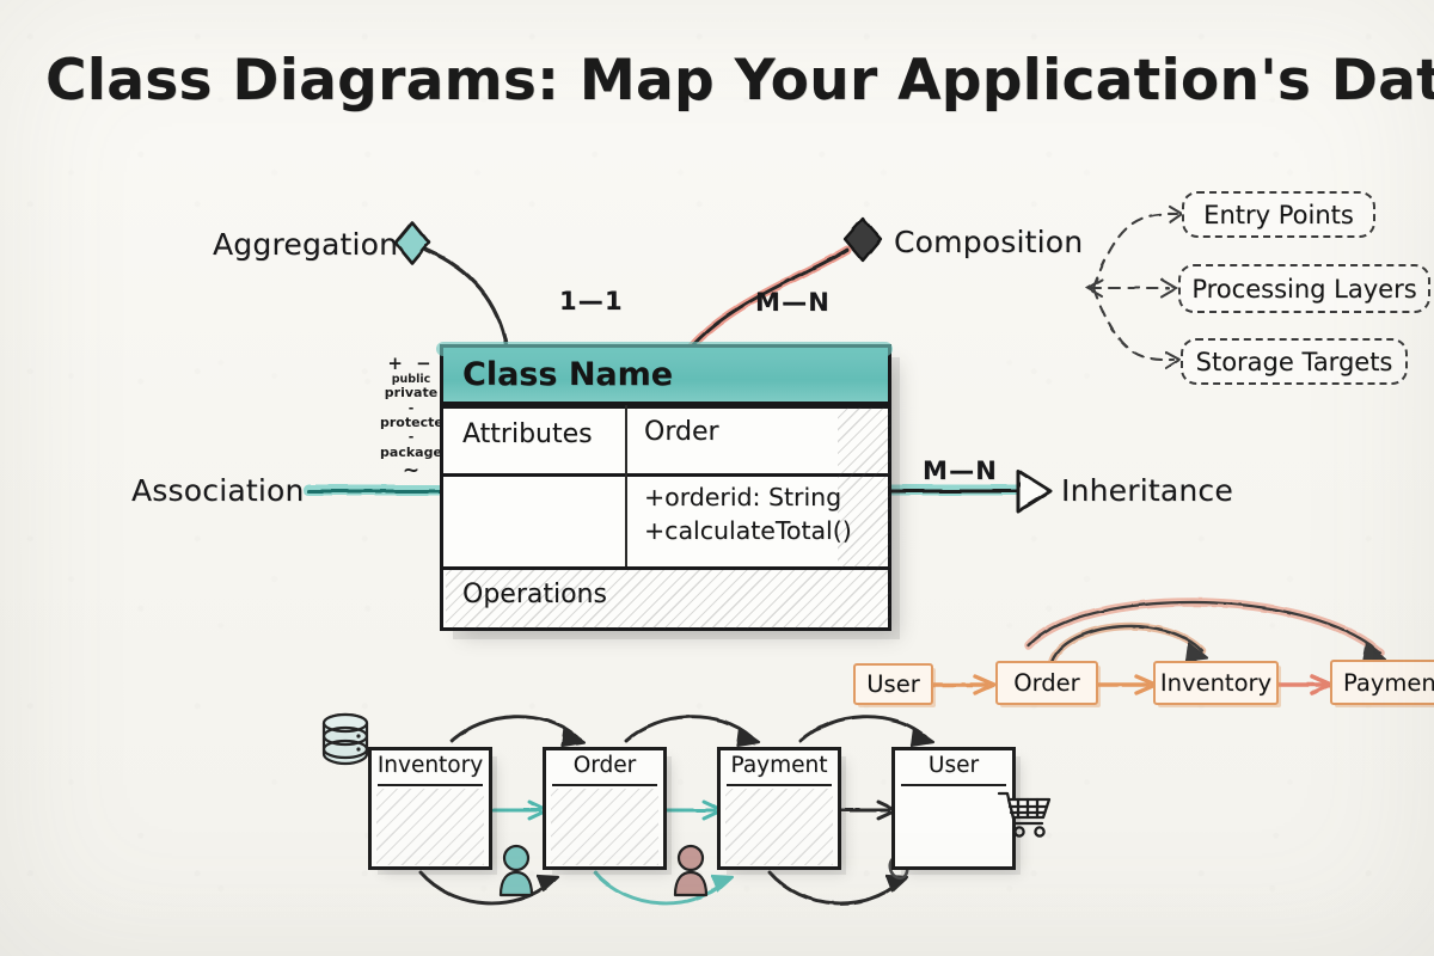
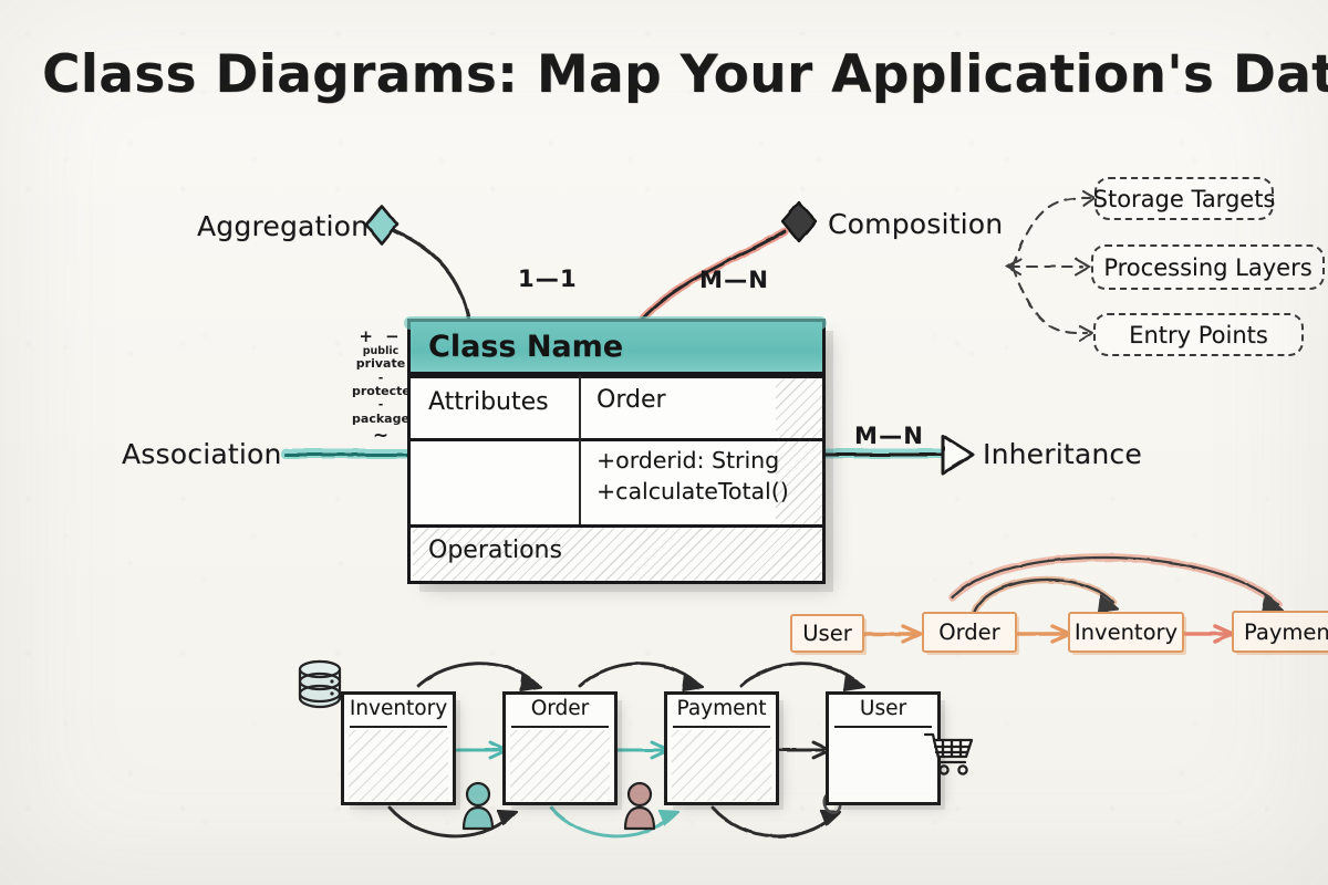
  Class Diagrams: Map Your Application's Da
  Aggregation
  1—1
  Composition
  M—N
  Association
  M—N
  Inheritance
  + −
  public
  private
  -protect
  -package
  ~
  Class Name
  Attributes
  Order
  +orderid: String
  +calculateTotal()
  Operations
- Entry Points
+ Storage Targets
  Processing Layers
- Storage Targets
+ Entry Points
  User
  Order
  Inventory
  Inventory
  Order
  Payment
  User
